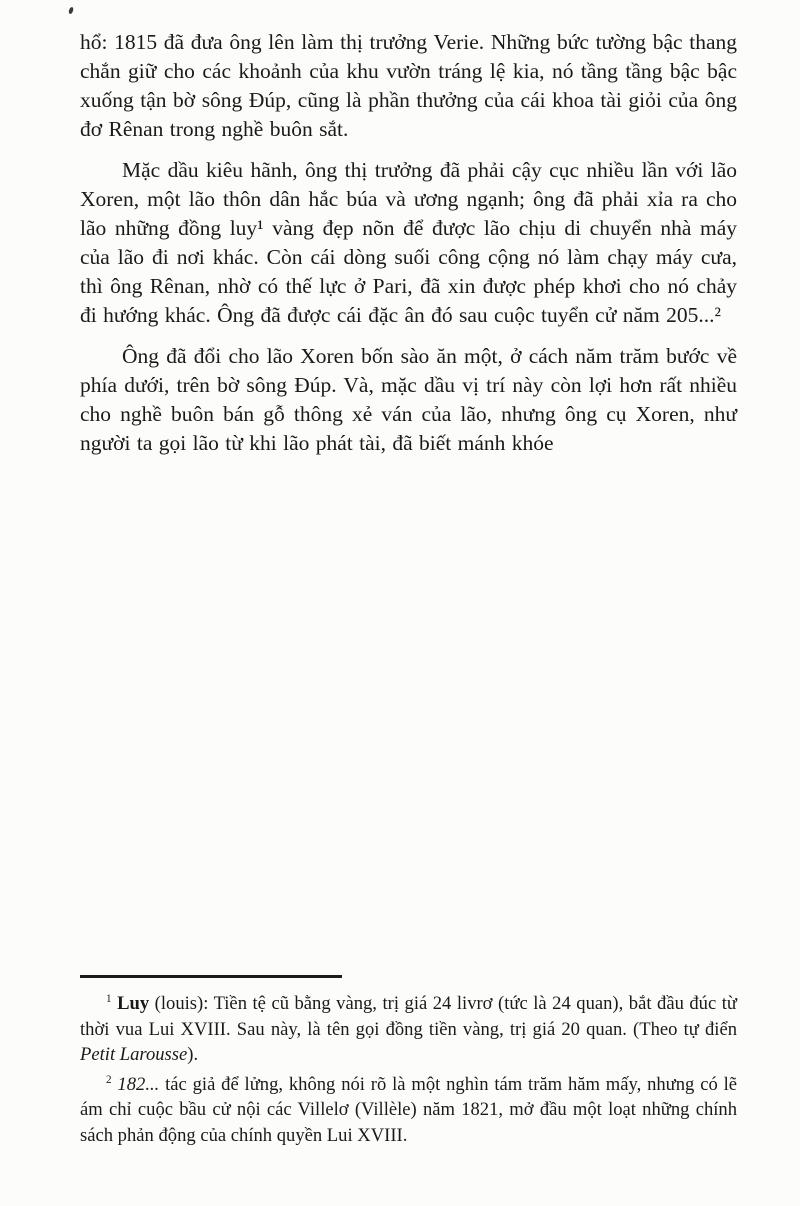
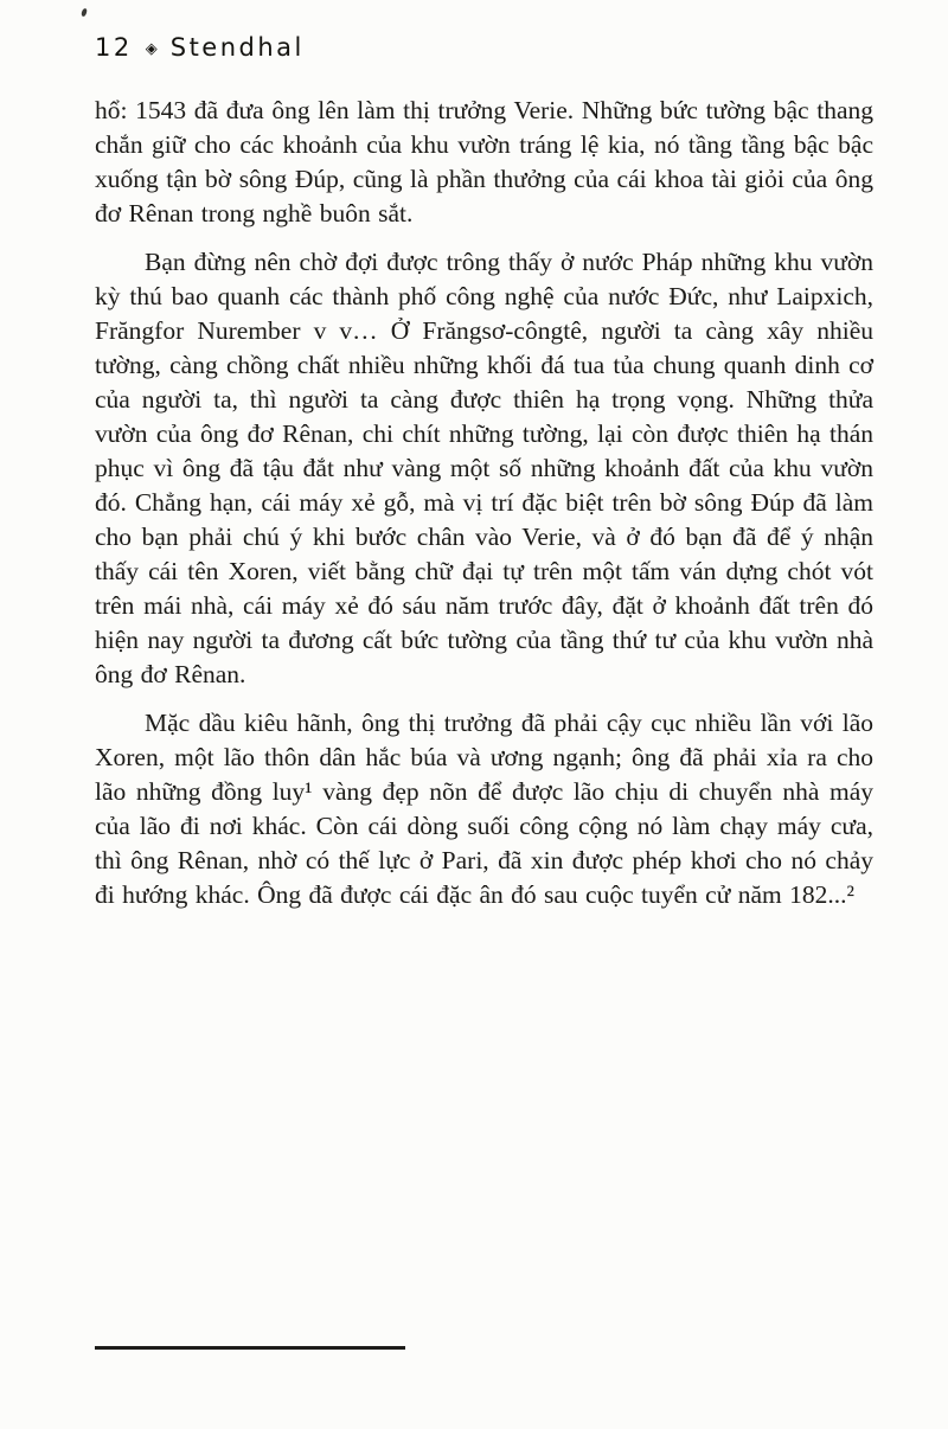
+ 12
+ ◈
+ Stendhal
- hổ: 1815 đã đưa ông lên làm thị trưởng Verie. Những bức tường bậc thang chắn giữ cho các khoảnh của khu vườn tráng lệ kia, nó tầng tầng bậc bậc xuống tận bờ sông Đúp, cũng là phần thưởng của cái khoa tài giỏi của ông đơ Rênan trong nghề buôn sắt.
+ hổ: 1543 đã đưa ông lên làm thị trưởng Verie. Những bức tường bậc thang chắn giữ cho các khoảnh của khu vườn tráng lệ kia, nó tầng tầng bậc bậc xuống tận bờ sông Đúp, cũng là phần thưởng của cái khoa tài giỏi của ông đơ Rênan trong nghề buôn sắt.
+ Bạn đừng nên chờ đợi được trông thấy ở nước Pháp những khu vườn kỳ thú bao quanh các thành phố công nghệ của nước Đức, như Laipxich, Frăngfor Nurember v v… Ở Frăngsơ-côngtê, người ta càng xây nhiều tường, càng chồng chất nhiều những khối đá tua tủa chung quanh dinh cơ của người ta, thì người ta càng được thiên hạ trọng vọng. Những thửa vườn của ông đơ Rênan, chi chít những tường, lại còn được thiên hạ thán phục vì ông đã tậu đắt như vàng một số những khoảnh đất của khu vườn đó. Chẳng hạn, cái máy xẻ gỗ, mà vị trí đặc biệt trên bờ sông Đúp đã làm cho bạn phải chú ý khi bước chân vào Verie, và ở đó bạn đã để ý nhận thấy cái tên Xoren, viết bằng chữ đại tự trên một tấm ván dựng chót vót trên mái nhà, cái máy xẻ đó sáu năm trước đây, đặt ở khoảnh đất trên đó hiện nay người ta đương cất bức tường của tầng thứ tư của khu vườn nhà ông đơ Rênan.
- Mặc dầu kiêu hãnh, ông thị trưởng đã phải cậy cục nhiều lần với lão Xoren, một lão thôn dân hắc búa và ương ngạnh; ông đã phải xỉa ra cho lão những đồng luy¹ vàng đẹp nõn để được lão chịu di chuyển nhà máy của lão đi nơi khác. Còn cái dòng suối công cộng nó làm chạy máy cưa, thì ông Rênan, nhờ có thế lực ở Pari, đã xin được phép khơi cho nó chảy đi hướng khác. Ông đã được cái đặc ân đó sau cuộc tuyển cử năm 205...²
+ Mặc dầu kiêu hãnh, ông thị trưởng đã phải cậy cục nhiều lần với lão Xoren, một lão thôn dân hắc búa và ương ngạnh; ông đã phải xỉa ra cho lão những đồng luy¹ vàng đẹp nõn để được lão chịu di chuyển nhà máy của lão đi nơi khác. Còn cái dòng suối công cộng nó làm chạy máy cưa, thì ông Rênan, nhờ có thế lực ở Pari, đã xin được phép khơi cho nó chảy đi hướng khác. Ông đã được cái đặc ân đó sau cuộc tuyển cử năm 182...²
- Ông đã đổi cho lão Xoren bốn sào ăn một, ở cách năm trăm bước về phía dưới, trên bờ sông Đúp. Và, mặc dầu vị trí này còn lợi hơn rất nhiều cho nghề buôn bán gỗ thông xẻ ván của lão, nhưng ông cụ Xoren, như người ta gọi lão từ khi lão phát tài, đã biết mánh khóe
- 1 Luy (louis): Tiền tệ cũ bằng vàng, trị giá 24 livrơ (tức là 24 quan), bắt đầu đúc từ thời vua Lui XVIII. Sau này, là tên gọi đồng tiền vàng, trị giá 20 quan. (Theo tự điển Petit Larousse).
- 2 182... tác giả để lửng, không nói rõ là một nghìn tám trăm hăm mấy, nhưng có lẽ ám chỉ cuộc bầu cử nội các Villelơ (Villèle) năm 1821, mở đầu một loạt những chính sách phản động của chính quyền Lui XVIII.
